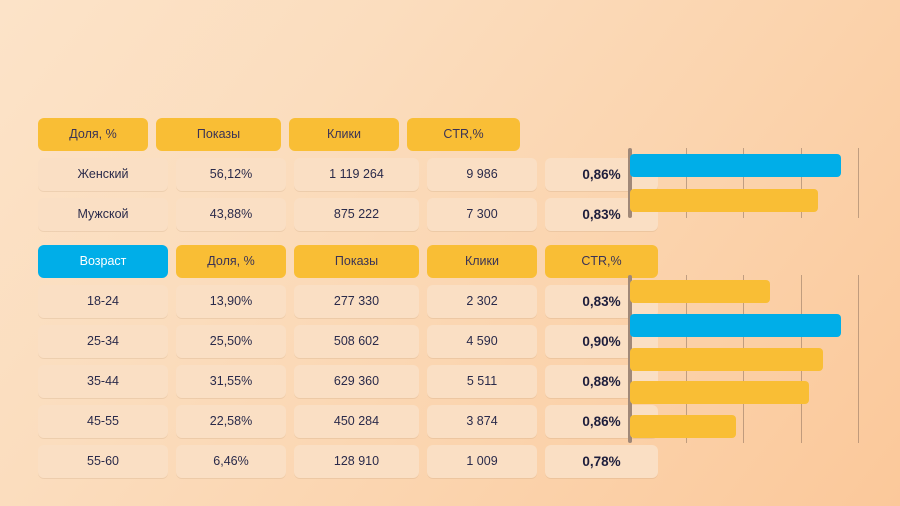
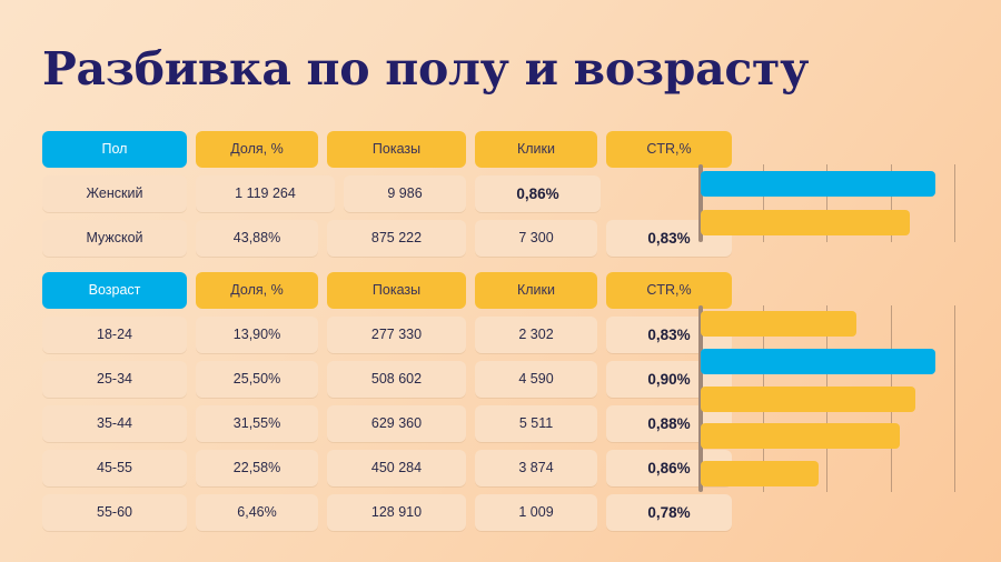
+ Разбивка по полу и возрасту
+ Пол
  Доля, %
  Показы
  Клики
  CTR,%
  Женский
- 56,12%
  1 119 264
  9 986
  0,86%
  Мужской
  43,88%
  875 222
  7 300
  0,83%
  Возраст
  Доля, %
  Показы
  Клики
  CTR,%
  18-24
  13,90%
  277 330
  2 302
  0,83%
  25-34
  25,50%
  508 602
  4 590
  0,90%
  35-44
  31,55%
  629 360
  5 511
  0,88%
  45-55
  22,58%
  450 284
  3 874
  0,86%
  55-60
  6,46%
  128 910
  1 009
  0,78%
